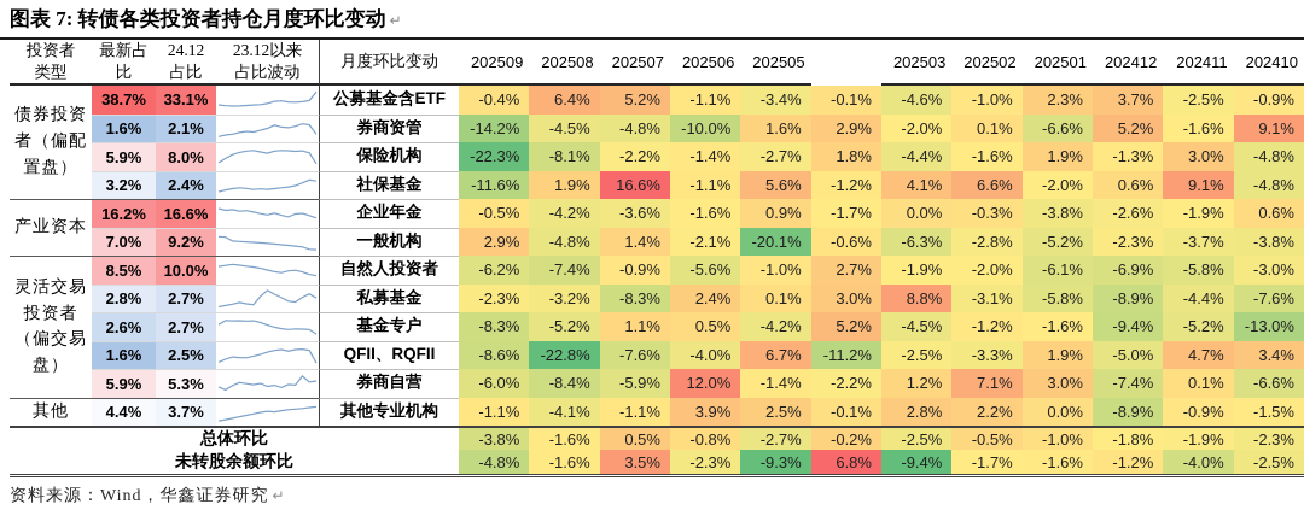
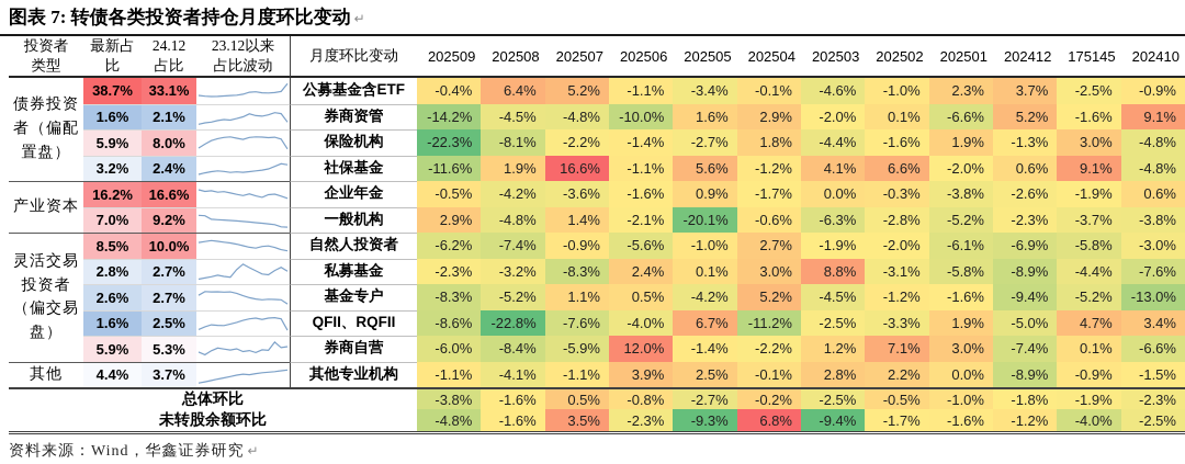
  图表 7: 转债各类投资者持仓月度环比变动 ↵
  投资者
  类型
  最新占
  比
  24.12
  占比
  23.12以来
  占比波动
  月度环比变动
  202509
  202508
  202507
  202506
  202505
+ 202504
  202503
  202502
  202501
  202412
- 202411
+ 175145
  202410
  债券投资者（偏配置盘）
  产业资本
  灵活交易投资者（偏交易盘）
  其他
  38.7%
  33.1%
  公募基金含ETF
  -0.4%
  6.4%
  5.2%
  -1.1%
  -3.4%
  -0.1%
  -4.6%
  -1.0%
  2.3%
  3.7%
  -2.5%
  -0.9%
  1.6%
  2.1%
  券商资管
  -14.2%
  -4.5%
  -4.8%
  -10.0%
  1.6%
  2.9%
  -2.0%
  0.1%
  -6.6%
  5.2%
  -1.6%
  9.1%
  5.9%
  8.0%
  保险机构
  -22.3%
  -8.1%
  -2.2%
  -1.4%
  -2.7%
  1.8%
  -4.4%
  -1.6%
  1.9%
  -1.3%
  3.0%
  -4.8%
  3.2%
  2.4%
  社保基金
  -11.6%
  1.9%
  16.6%
  -1.1%
  5.6%
  -1.2%
  4.1%
  6.6%
  -2.0%
  0.6%
  9.1%
  -4.8%
  16.2%
  16.6%
  企业年金
  -0.5%
  -4.2%
  -3.6%
  -1.6%
  0.9%
  -1.7%
  0.0%
  -0.3%
  -3.8%
  -2.6%
  -1.9%
  0.6%
  7.0%
  9.2%
  一般机构
  2.9%
  -4.8%
  1.4%
  -2.1%
  -20.1%
  -0.6%
  -6.3%
  -2.8%
  -5.2%
  -2.3%
  -3.7%
  -3.8%
  8.5%
  10.0%
  自然人投资者
  -6.2%
  -7.4%
  -0.9%
  -5.6%
  -1.0%
  2.7%
  -1.9%
  -2.0%
  -6.1%
  -6.9%
  -5.8%
  -3.0%
  2.8%
  2.7%
  私募基金
  -2.3%
  -3.2%
  -8.3%
  2.4%
  0.1%
  3.0%
  8.8%
  -3.1%
  -5.8%
  -8.9%
  -4.4%
  -7.6%
  2.6%
  2.7%
  基金专户
  -8.3%
  -5.2%
  1.1%
  0.5%
  -4.2%
  5.2%
  -4.5%
  -1.2%
  -1.6%
  -9.4%
  -5.2%
  -13.0%
  1.6%
  2.5%
  QFII、RQFII
  -8.6%
  -22.8%
  -7.6%
  -4.0%
  6.7%
  -11.2%
  -2.5%
  -3.3%
  1.9%
  -5.0%
  4.7%
  3.4%
  5.9%
  5.3%
  券商自营
  -6.0%
  -8.4%
  -5.9%
  12.0%
  -1.4%
  -2.2%
  1.2%
  7.1%
  3.0%
  -7.4%
  0.1%
  -6.6%
  4.4%
  3.7%
  其他专业机构
  -1.1%
  -4.1%
  -1.1%
  3.9%
  2.5%
  -0.1%
  2.8%
  2.2%
  0.0%
  -8.9%
  -0.9%
  -1.5%
  总体环比
  -3.8%
  -1.6%
  0.5%
  -0.8%
  -2.7%
  -0.2%
  -2.5%
  -0.5%
  -1.0%
  -1.8%
  -1.9%
  -2.3%
  未转股余额环比
  -4.8%
  -1.6%
  3.5%
  -2.3%
  -9.3%
  6.8%
  -9.4%
  -1.7%
  -1.6%
  -1.2%
  -4.0%
  -2.5%
  资料来源：Wind，华鑫证券研究 ↵
